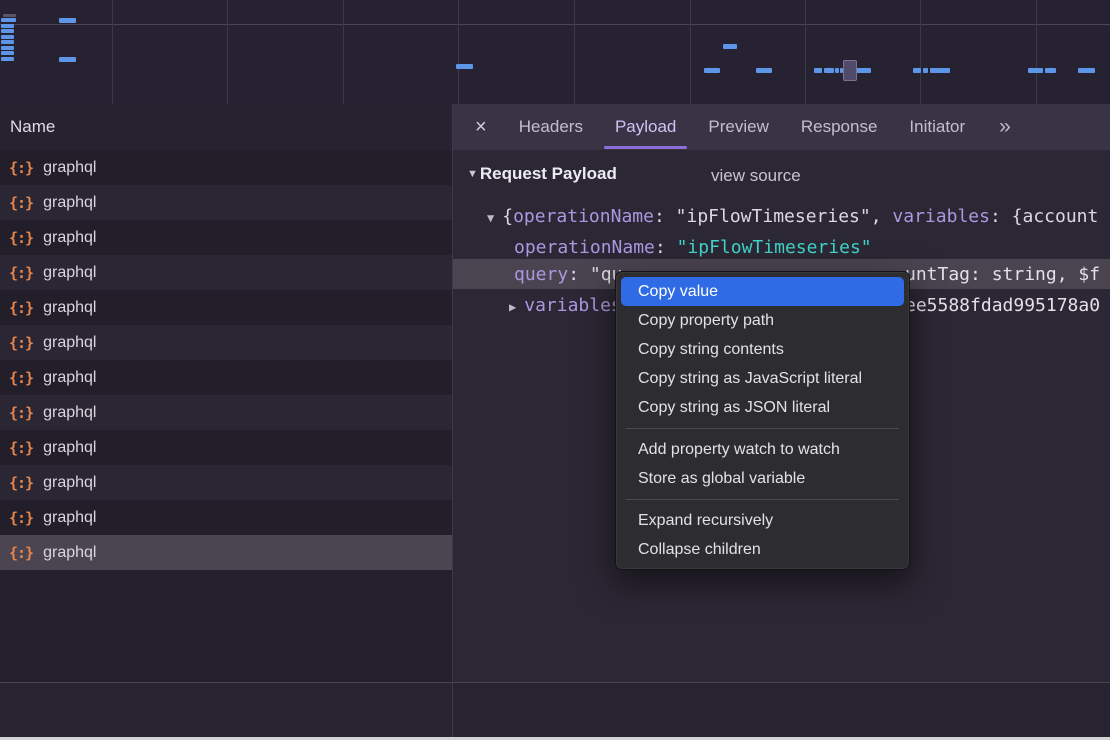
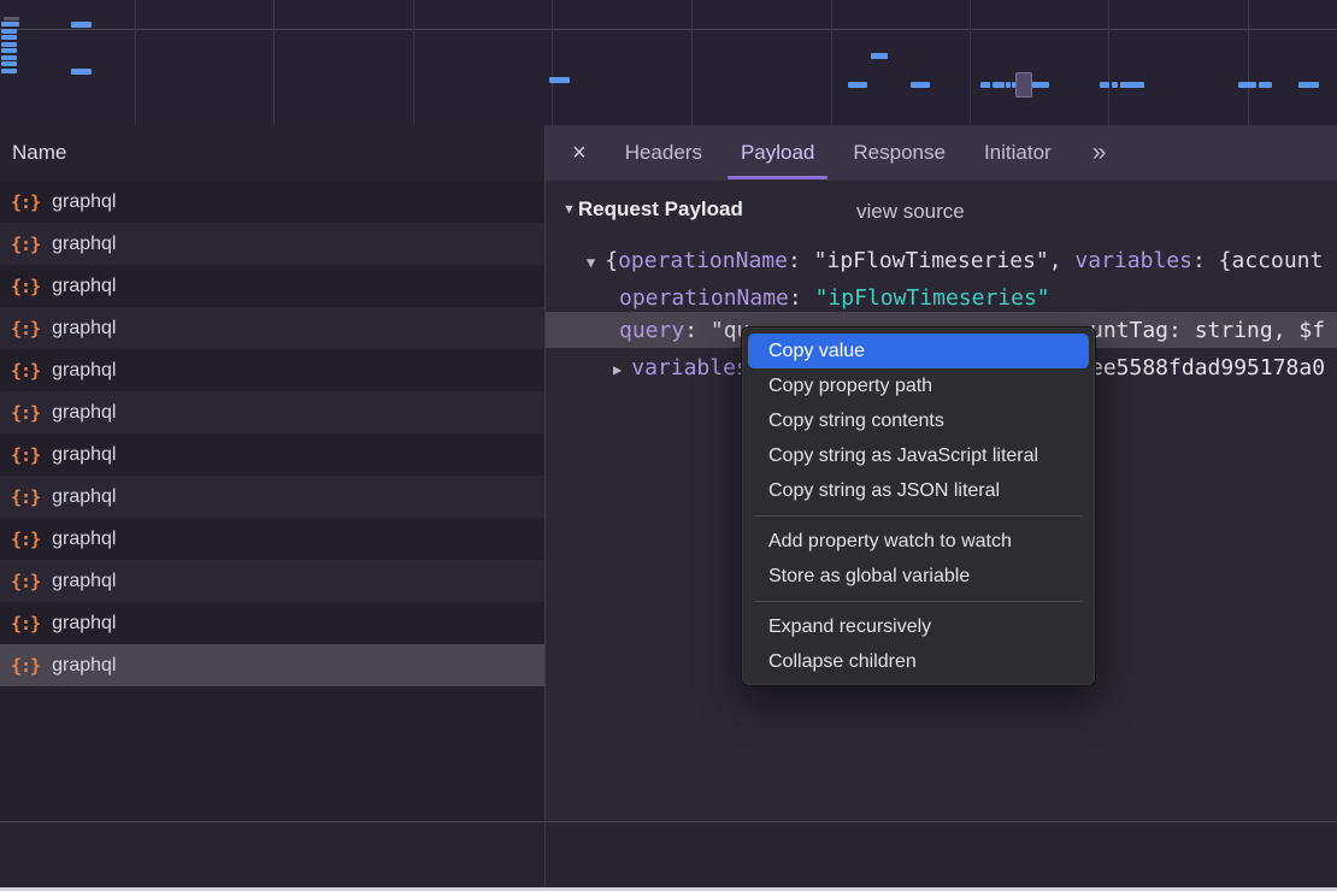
  Name
  {:}
  graphql
  {:}
  graphql
  {:}
  graphql
  {:}
  graphql
  {:}
  graphql
  {:}
  graphql
  {:}
  graphql
  {:}
  graphql
  {:}
  graphql
  {:}
  graphql
  {:}
  graphql
  {:}
  graphql
  ×
  Headers
  Payload
- Preview
  Response
  Initiator
  »
  ▼ Request Payload
  view source
  ▼ {operationName: "ipFlowTimeseries", variables: {account
  operationName: "ipFlowTimeseries"
  query: "q
  untTag: string, $f
  ▶ variable
  ee5588fdad995178a0
  Copy value
  Copy property path
  Copy string contents
  Copy string as JavaScript literal
  Copy string as JSON literal
  Add property watch to watch
  Store as global variable
  Expand recursively
  Collapse children
